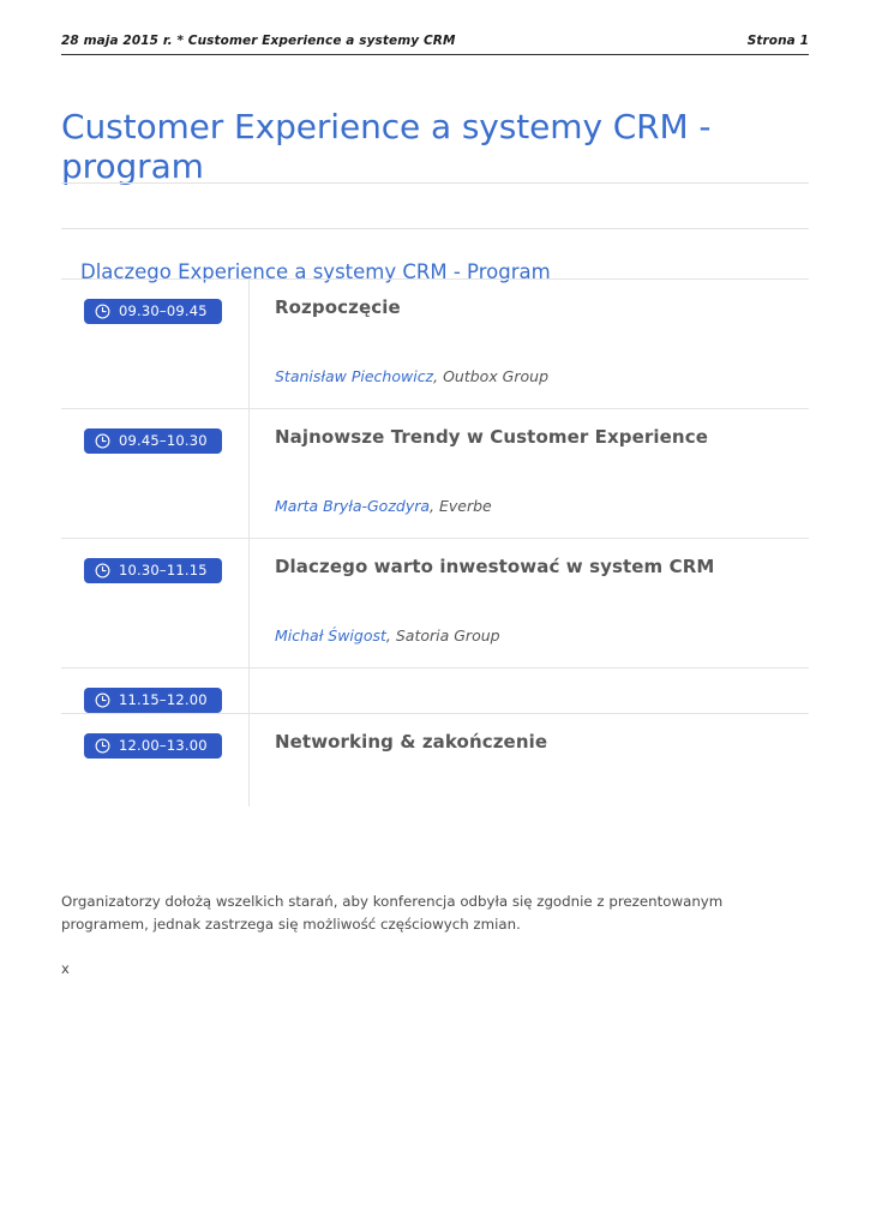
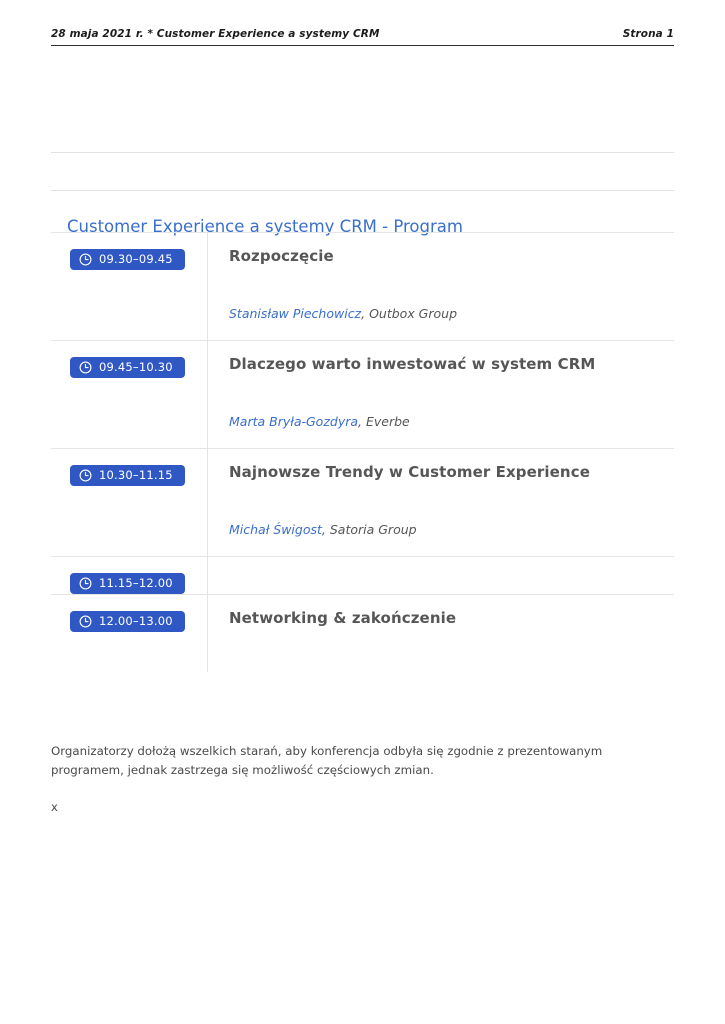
- 28 maja 2015 r. * Customer Experience a systemy CRM
+ 28 maja 2021 r. * Customer Experience a systemy CRM
  Strona 1
- Customer Experience a systemy CRM - program
- Dlaczego Experience a systemy CRM - Program
+ Customer Experience a systemy CRM - Program
  09.30–09.45
  Rozpoczęcie
  Stanisław Piechowicz, Outbox Group
  09.45–10.30
- Najnowsze Trendy w Customer Experience
+ Dlaczego warto inwestować w system CRM
  Marta Bryła-Gozdyra, Everbe
  10.30–11.15
- Dlaczego warto inwestować w system CRM
+ Najnowsze Trendy w Customer Experience
  Michał Świgost, Satoria Group
  11.15–12.00
  12.00–13.00
  Networking & zakończenie
  Organizatorzy dołożą wszelkich starań, aby konferencja odbyła się zgodnie z prezentowanym programem, jednak zastrzega się możliwość częściowych zmian.
  x
